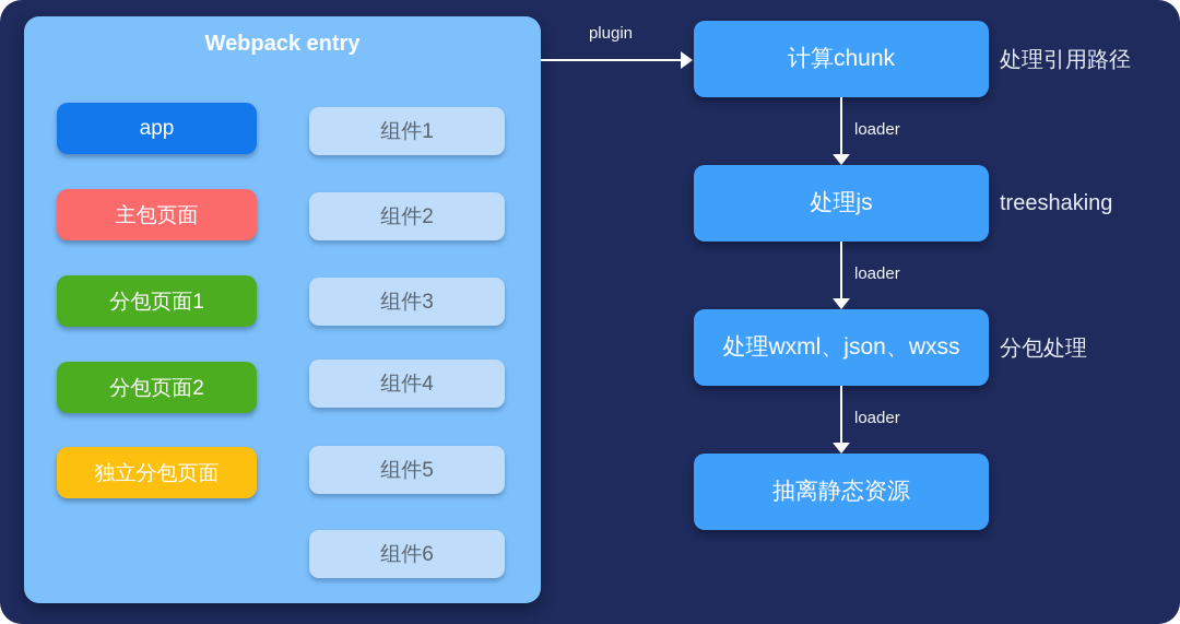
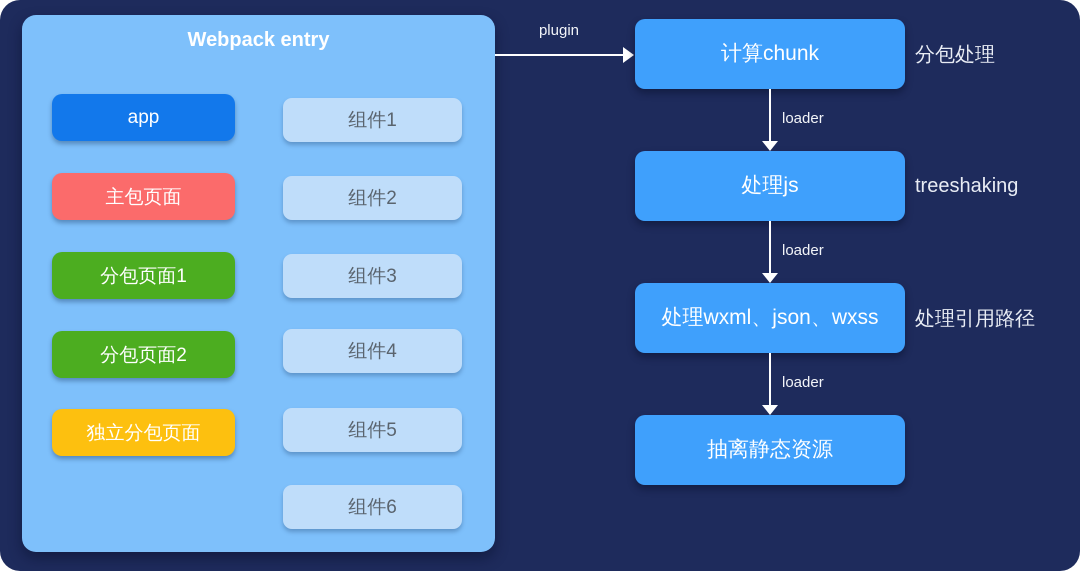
  Webpack entry
  app
  主包页面
  分包页面1
  分包页面2
  独立分包页面
  组件1
  组件2
  组件3
  组件4
  组件5
  组件6
  plugin
  计算chunk
  处理js
  处理wxml、json、wxss
  抽离静态资源
- 处理引用路径
+ 分包处理
  treeshaking
- 分包处理
+ 处理引用路径
  loader
  loader
  loader
